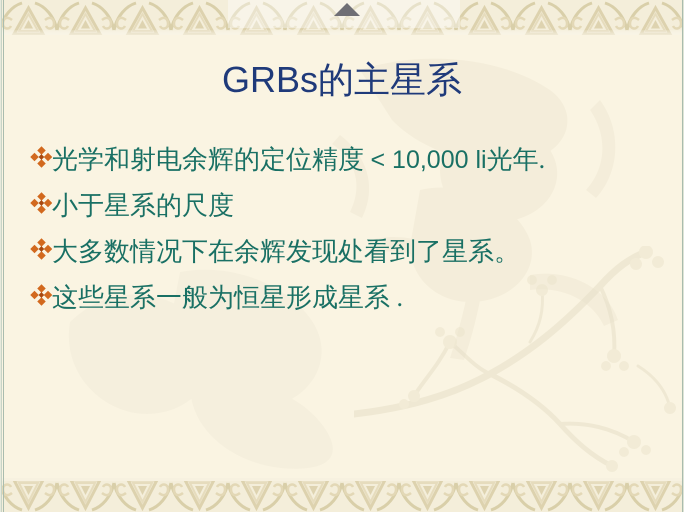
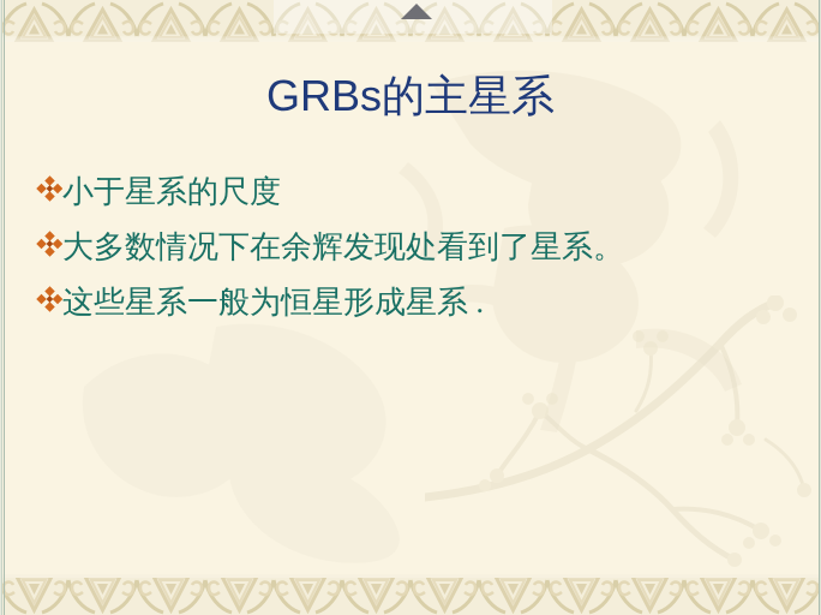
  GRBs的主星系
- 光学和射电余辉的定位精度 < 10,000 li光年.
  小于星系的尺度
  大多数情况下在余辉发现处看到了星系。
  这些星系一般为恒星形成星系 .
